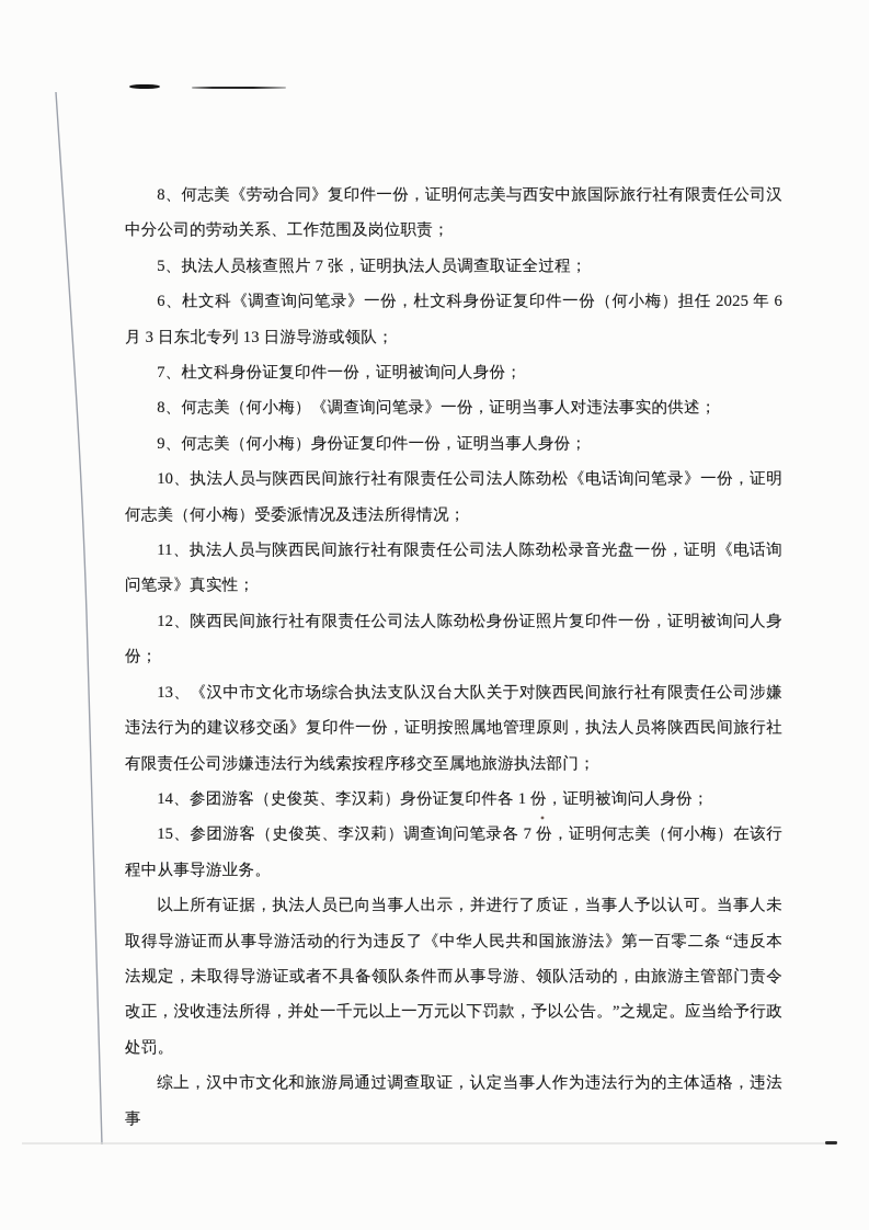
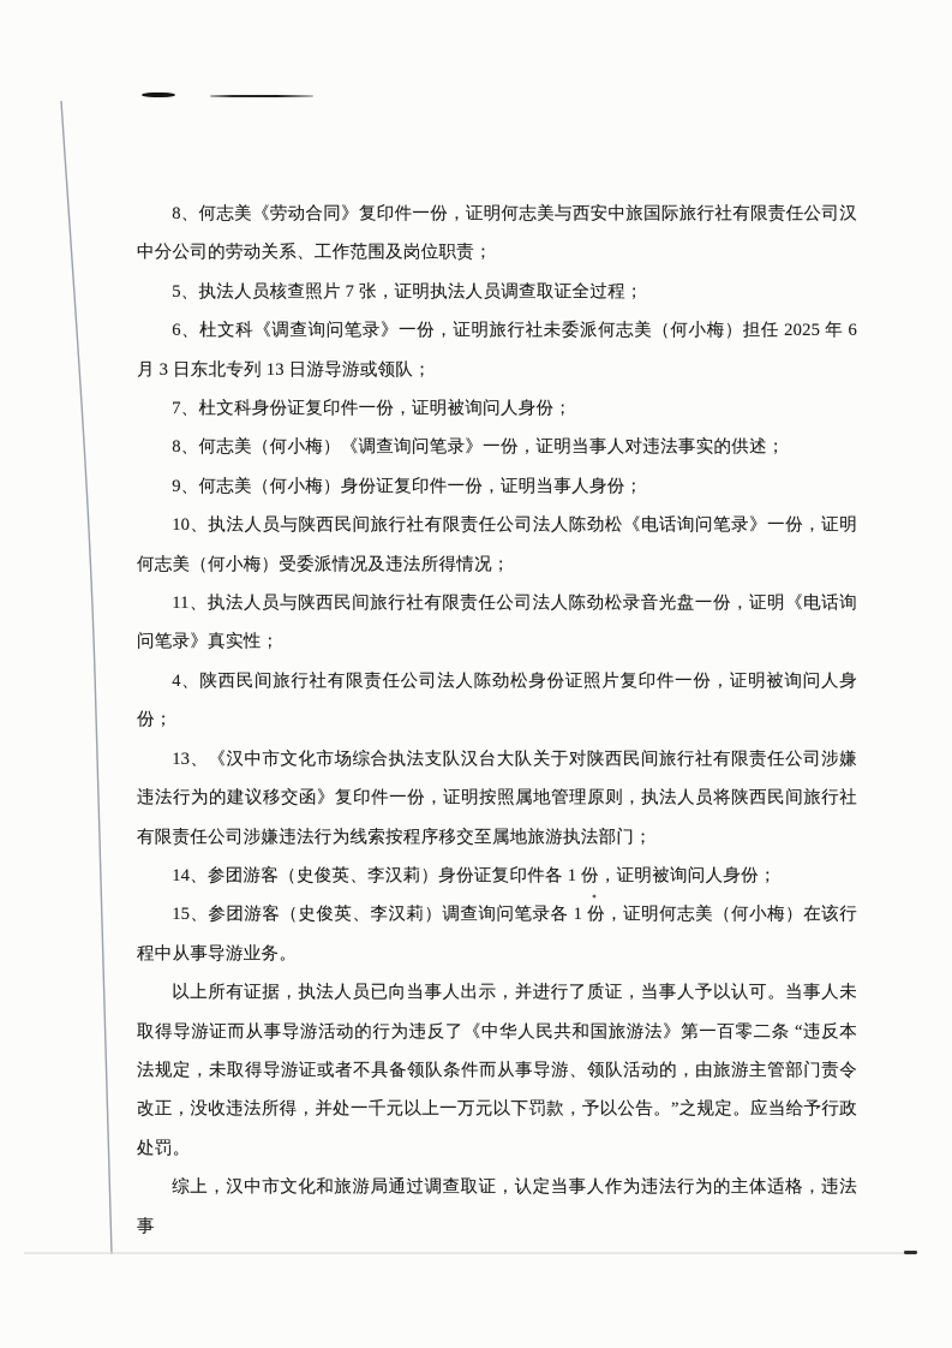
  8、何志美《劳动合同》复印件一份，证明何志美与西安中旅国际旅行社有限责任公司汉中分公司的劳动关系、工作范围及岗位职责；
  5、执法人员核查照片 7 张，证明执法人员调查取证全过程；
- 6、杜文科《调查询问笔录》一份，杜文科身份证复印件一份（何小梅）担任 2025 年 6 月 3 日东北专列 13 日游导游或领队；
+ 6、杜文科《调查询问笔录》一份，证明旅行社未委派何志美（何小梅）担任 2025 年 6 月 3 日东北专列 13 日游导游或领队；
  7、杜文科身份证复印件一份，证明被询问人身份；
  8、何志美（何小梅）《调查询问笔录》一份，证明当事人对违法事实的供述；
  9、何志美（何小梅）身份证复印件一份，证明当事人身份；
  10、执法人员与陕西民间旅行社有限责任公司法人陈劲松《电话询问笔录》一份，证明何志美（何小梅）受委派情况及违法所得情况；
  11、执法人员与陕西民间旅行社有限责任公司法人陈劲松录音光盘一份，证明《电话询问笔录》真实性；
- 12、陕西民间旅行社有限责任公司法人陈劲松身份证照片复印件一份，证明被询问人身份；
+ 4、陕西民间旅行社有限责任公司法人陈劲松身份证照片复印件一份，证明被询问人身份；
  13、《汉中市文化市场综合执法支队汉台大队关于对陕西民间旅行社有限责任公司涉嫌违法行为的建议移交函》复印件一份，证明按照属地管理原则，执法人员将陕西民间旅行社有限责任公司涉嫌违法行为线索按程序移交至属地旅游执法部门；
  14、参团游客（史俊英、李汉莉）身份证复印件各 1 份，证明被询问人身份；
- 15、参团游客（史俊英、李汉莉）调查询问笔录各 7 份，证明何志美（何小梅）在该行程中从事导游业务。
+ 15、参团游客（史俊英、李汉莉）调查询问笔录各 1 份，证明何志美（何小梅）在该行程中从事导游业务。
  以上所有证据，执法人员已向当事人出示，并进行了质证，当事人予以认可。当事人未取得导游证而从事导游活动的行为违反了《中华人民共和国旅游法》第一百零二条 “违反本法规定，未取得导游证或者不具备领队条件而从事导游、领队活动的，由旅游主管部门责令改正，没收违法所得，并处一千元以上一万元以下罚款，予以公告。”之规定。应当给予行政处罚。
  综上，汉中市文化和旅游局通过调查取证，认定当事人作为违法行为的主体适格，违法事
